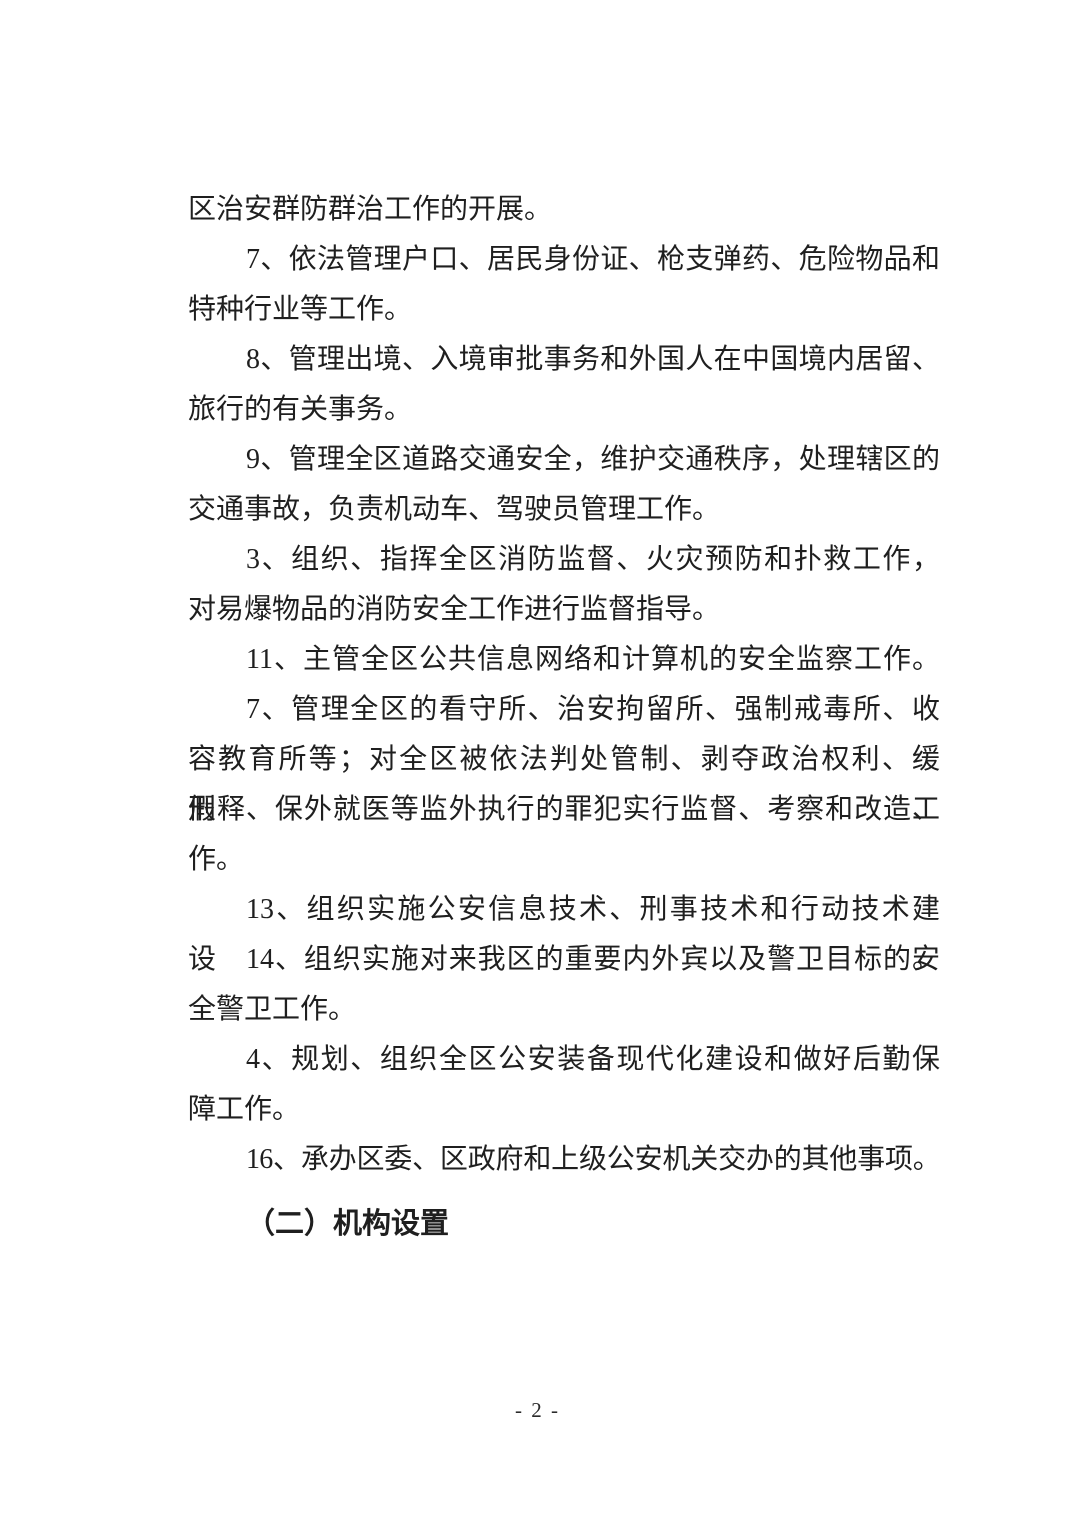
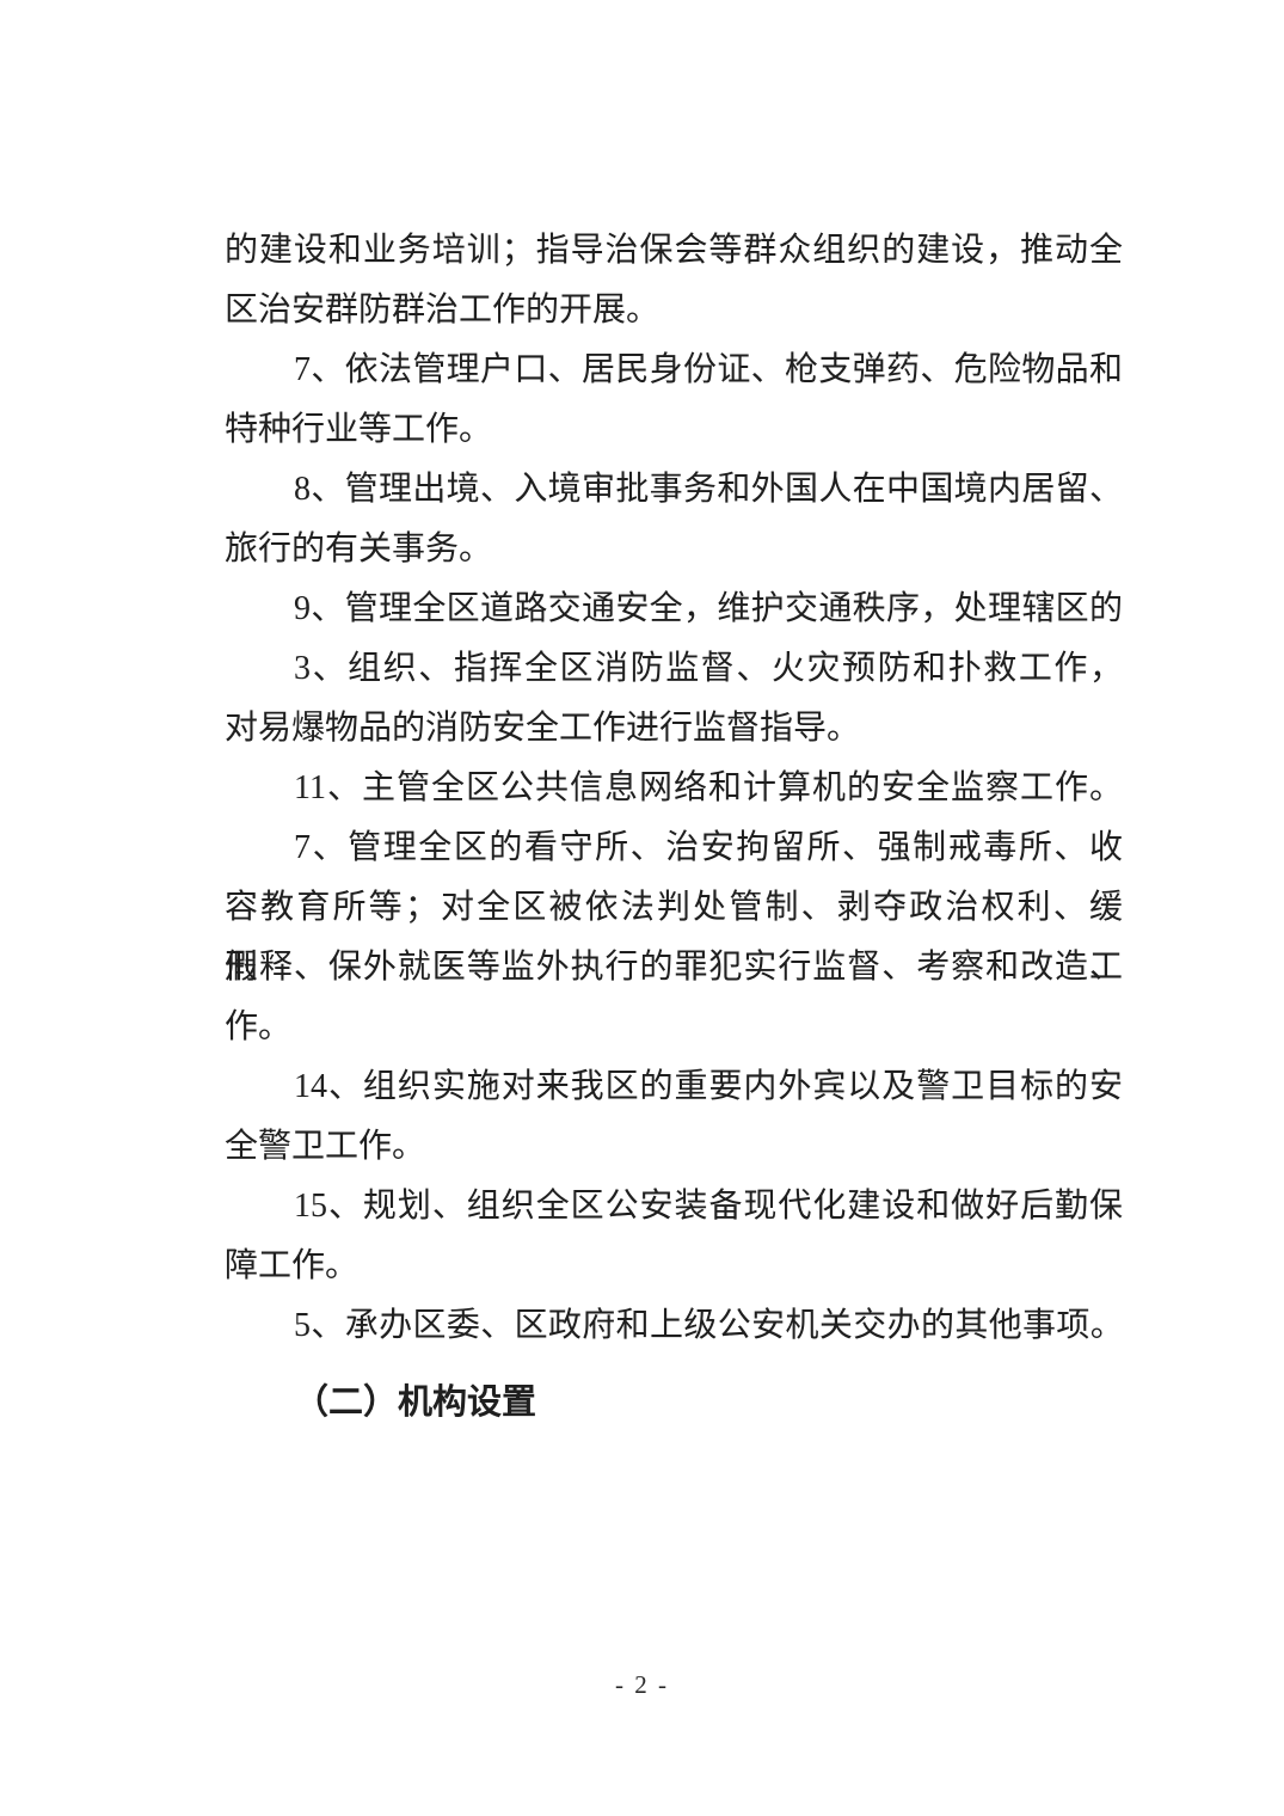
+ 的建设和业务培训；指导治保会等群众组织的建设，推动全
  区治安群防群治工作的开展。
  7、依法管理户口、居民身份证、枪支弹药、危险物品和
  特种行业等工作。
  8、管理出境、入境审批事务和外国人在中国境内居留、
  旅行的有关事务。
  9、管理全区道路交通安全，维护交通秩序，处理辖区的
- 交通事故，负责机动车、驾驶员管理工作。
  3、组织、指挥全区消防监督、火灾预防和扑救工作，
  对易爆物品的消防安全工作进行监督指导。
  11、主管全区公共信息网络和计算机的安全监察工作。
  7、管理全区的看守所、治安拘留所、强制戒毒所、收
  容教育所等；对全区被依法判处管制、剥夺政治权利、缓刑、
  假释、保外就医等监外执行的罪犯实行监督、考察和改造工
  作。
- 13、组织实施公安信息技术、刑事技术和行动技术建设。
  14、组织实施对来我区的重要内外宾以及警卫目标的安
  全警卫工作。
- 4、规划、组织全区公安装备现代化建设和做好后勤保
+ 15、规划、组织全区公安装备现代化建设和做好后勤保
  障工作。
- 16、承办区委、区政府和上级公安机关交办的其他事项。
+ 5、承办区委、区政府和上级公安机关交办的其他事项。
  （二）机构设置
  - 2 -
